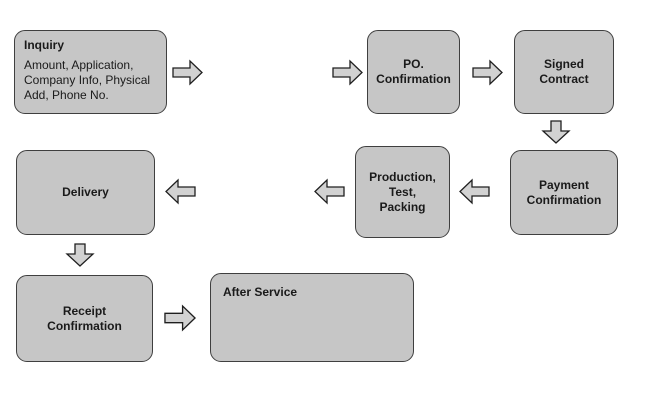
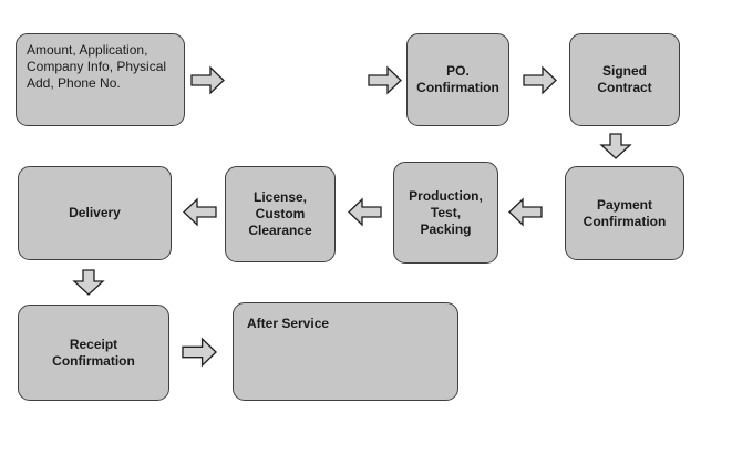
- Inquiry
  Amount, Application,
  Company Info, Physical
  Add, Phone No.
  PO.
  Confirmation
  Signed
  Contract
  Payment
  Confirmation
  Production,
  Test,
  Packing
+ License,
+ Custom
+ Clearance
  Delivery
  Receipt
  Confirmation
  After Service
